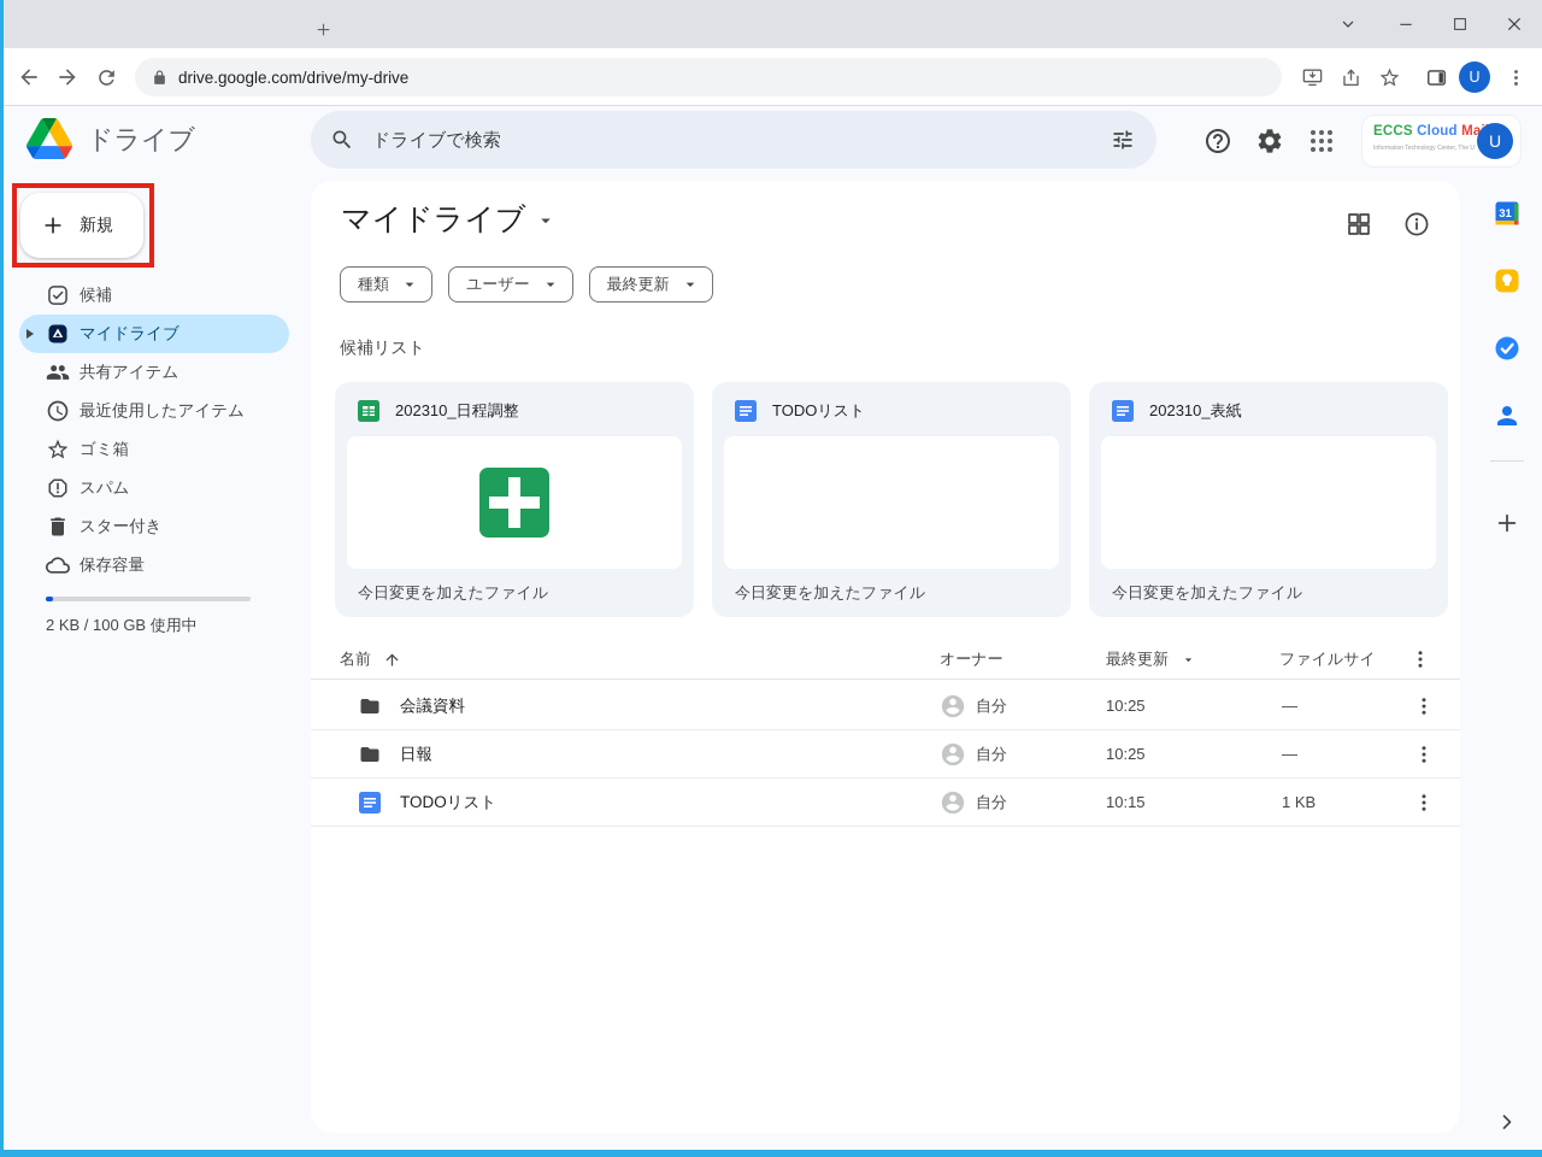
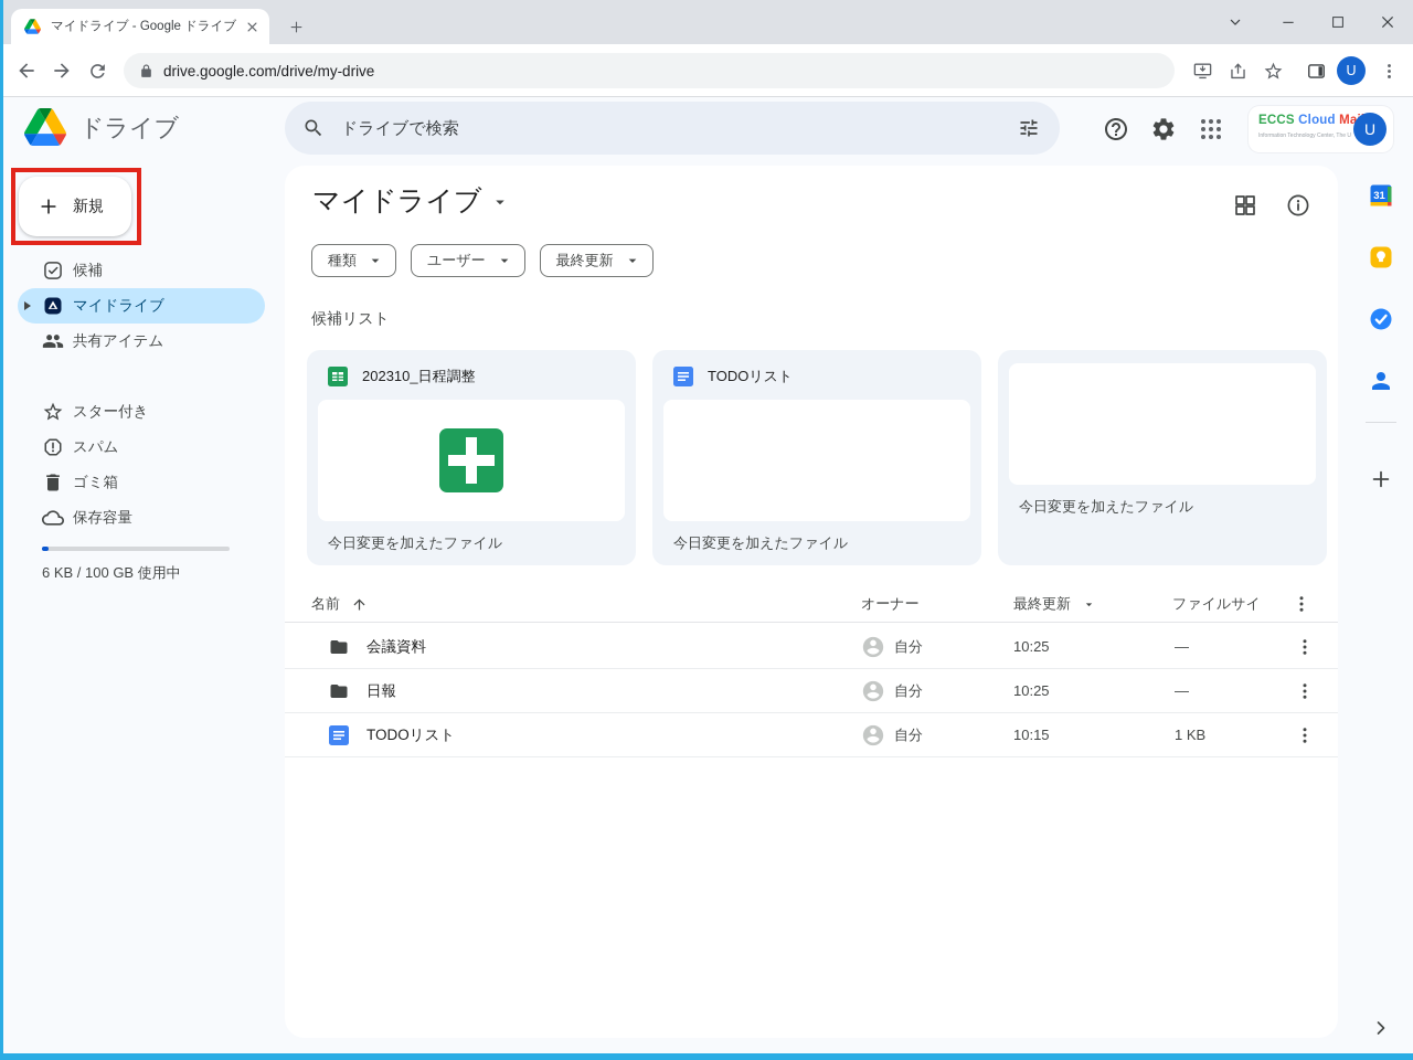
+ マイドライブ - Google ドライブ
  drive.google.com/drive/my-drive
  U
  ドライブ
  ドライブで検索
  ECCS Cloud Ma
  U
  新規
  候補
  マイドライブ
  共有アイテム
- 最近使用したアイテム
- ゴミ箱
+ スター付き
  スパム
- スター付き
+ ゴミ箱
  保存容量
- 2 KB / 100 GB 使用中
+ 6 KB / 100 GB 使用中
  マイドライブ
  種類
  ユーザー
  最終更新
  候補リスト
  202310_日程調整
  今日変更を加えたファイル
  TODOリスト
  今日変更を加えたファイル
- 202310_表紙
  今日変更を加えたファイル
  名前
  オーナー
  最終更新
  ファイルサイ
  会議資料
  自分
  10:25
  —
  日報
  自分
  10:25
  —
  TODOリスト
  自分
  10:15
  1 KB
  31
